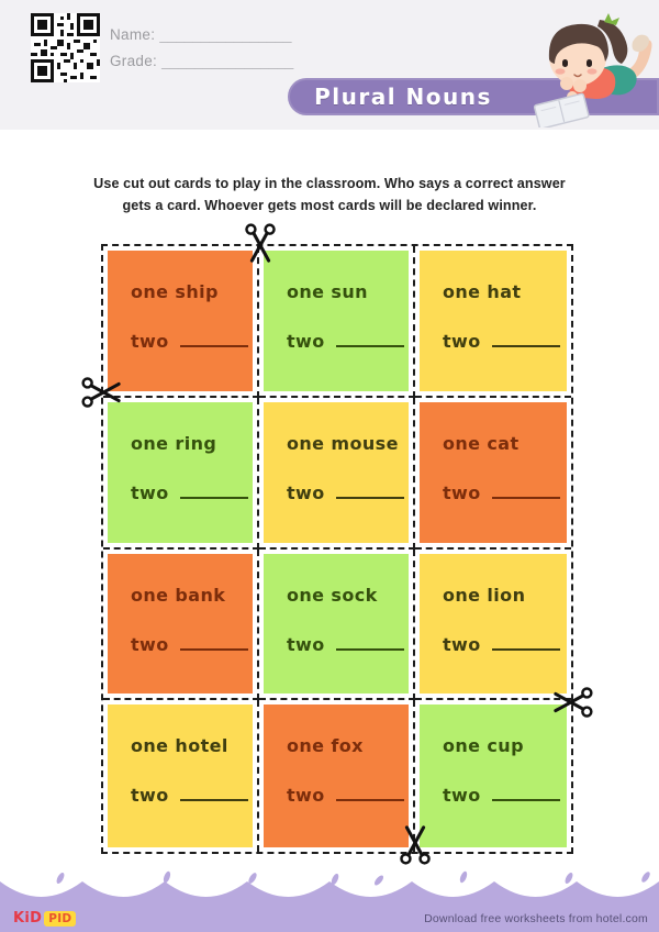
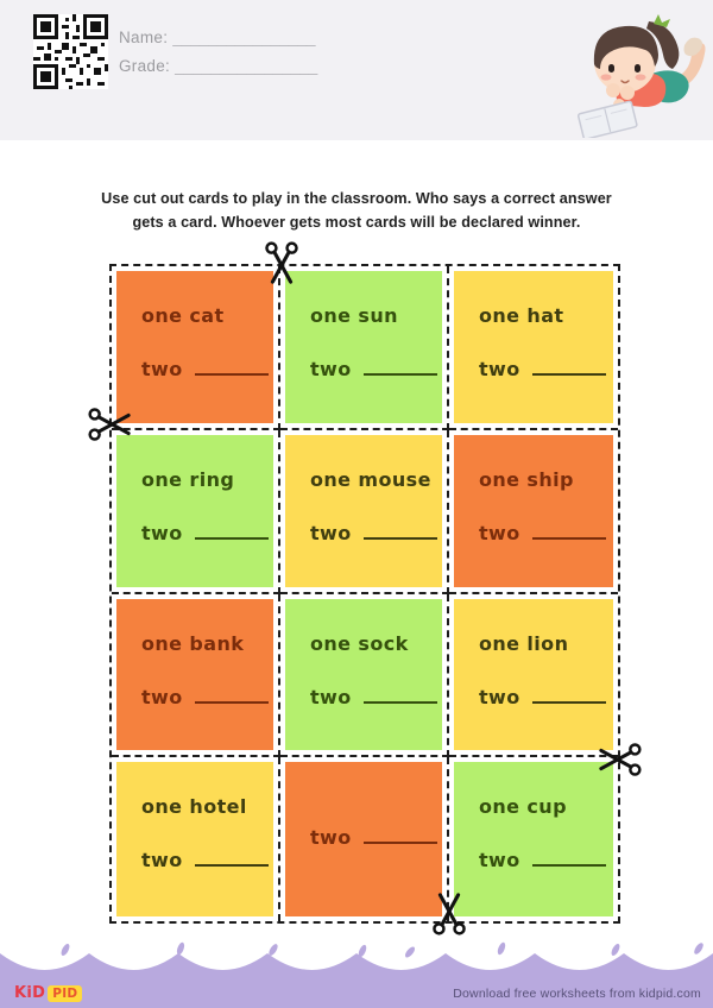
  Name: ________________
  Grade: ________________
- Plural Nouns
  Use cut out cards to play in the classroom. Who says a correct answer
  gets a card. Whoever gets most cards will be declared winner.
- one ship
+ one cat
  two
  one sun
  two
  one hat
  two
  one ring
  two
  one mouse
  two
- one cat
+ one ship
  two
  one bank
  two
  one sock
  two
  one lion
  two
  one hotel
  two
- one fox
  two
  one cup
  two
  KiD
  PID
- Download free worksheets from hotel.com
+ Download free worksheets from kidpid.com
